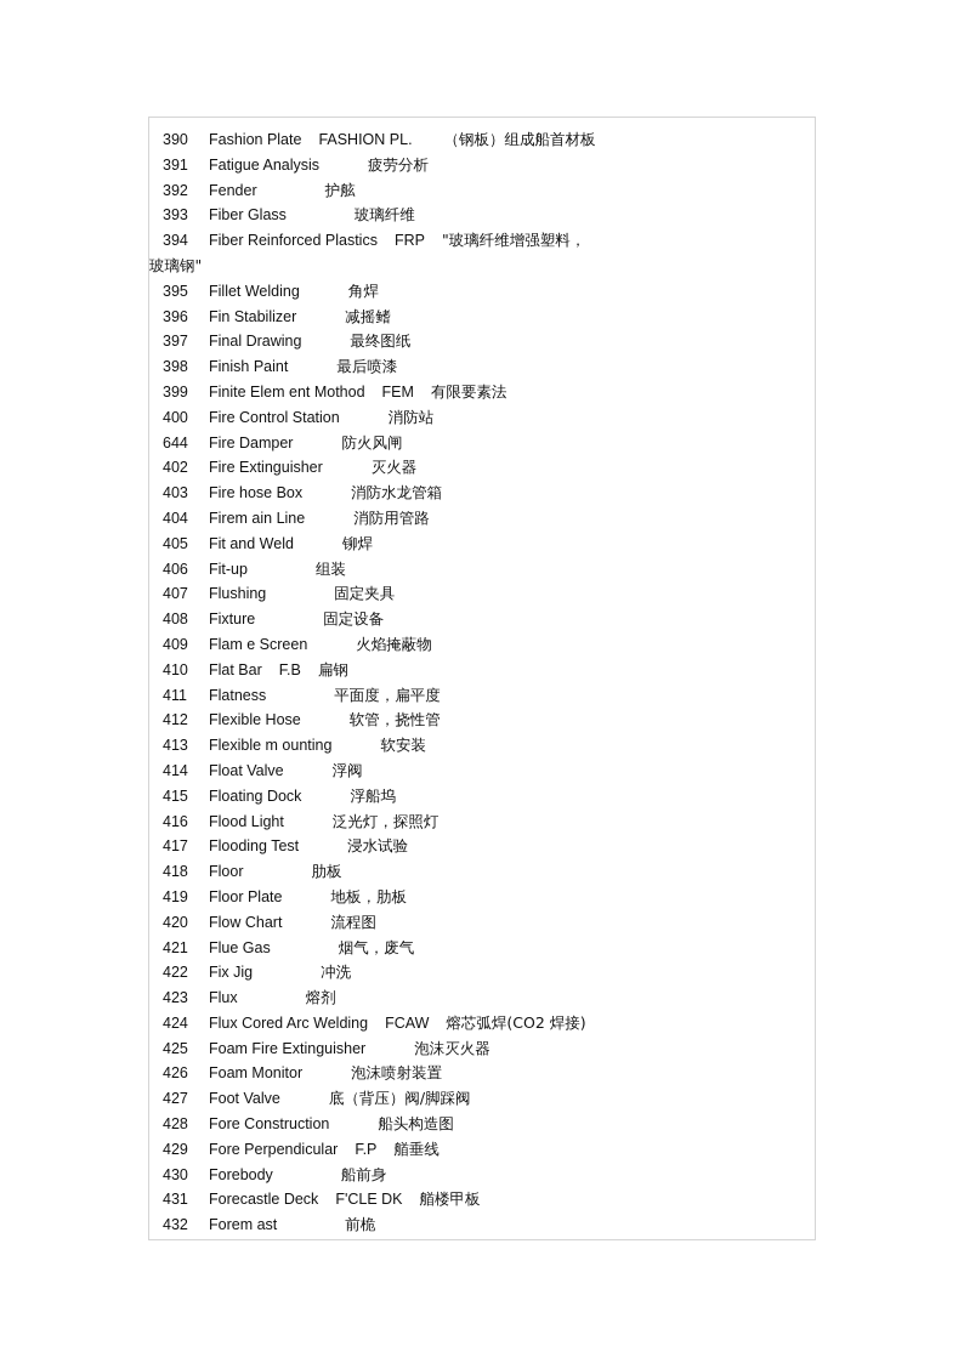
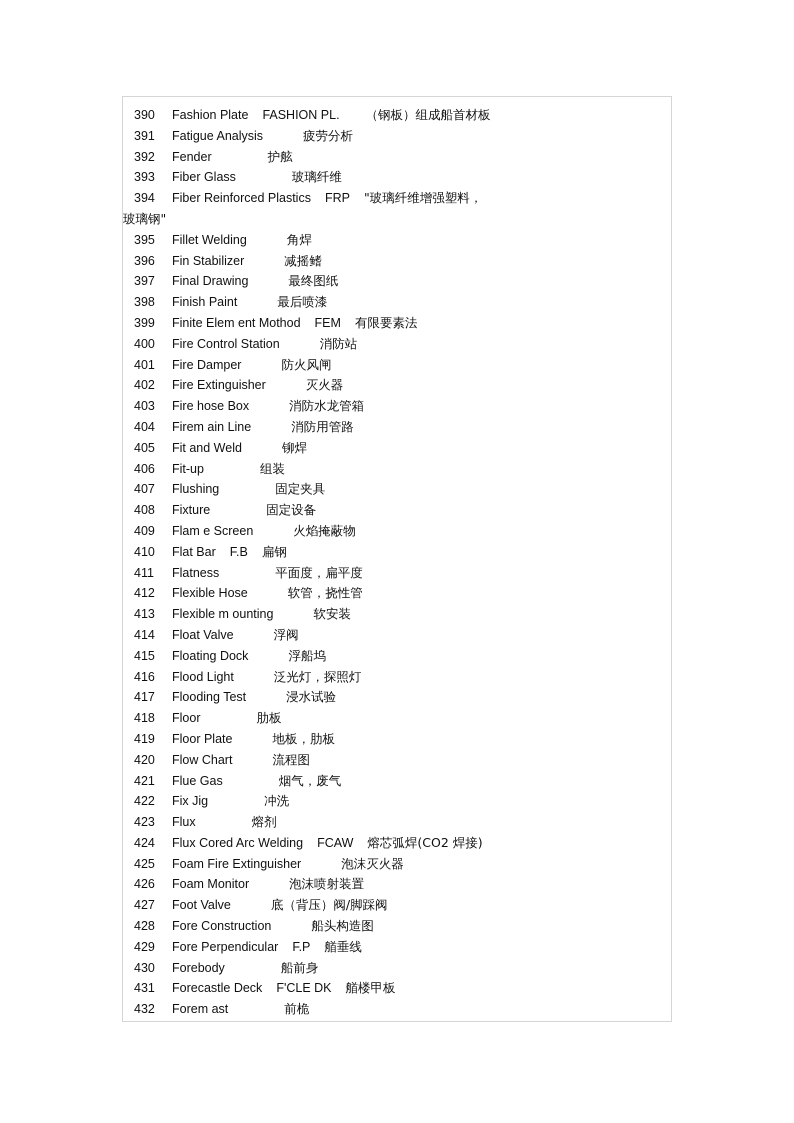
  390 Fashion Plate FASHION PL. （钢板）组成船首材板
  391 Fatigue Analysis 疲劳分析
  392 Fender 护舷
  393 Fiber Glass 玻璃纤维
  394 Fiber Reinforced Plastics FRP "玻璃纤维增强塑料，
  玻璃钢"
  395 Fillet Welding 角焊
  396 Fin Stabilizer 减摇鳍
  397 Final Drawing 最终图纸
  398 Finish Paint 最后喷漆
  399 Finite Elem ent Mothod FEM 有限要素法
  400 Fire Control Station 消防站
- 644 Fire Damper 防火风闸
+ 401 Fire Damper 防火风闸
  402 Fire Extinguisher 灭火器
  403 Fire hose Box 消防水龙管箱
  404 Firem ain Line 消防用管路
  405 Fit and Weld 铆焊
  406 Fit-up 组装
  407 Flushing 固定夹具
  408 Fixture 固定设备
  409 Flam e Screen 火焰掩蔽物
  410 Flat Bar F.B 扁钢
  411 Flatness 平面度，扁平度
  412 Flexible Hose 软管，挠性管
  413 Flexible m ounting 软安装
  414 Float Valve 浮阀
  415 Floating Dock 浮船坞
  416 Flood Light 泛光灯，探照灯
  417 Flooding Test 浸水试验
  418 Floor 肋板
  419 Floor Plate 地板，肋板
  420 Flow Chart 流程图
  421 Flue Gas 烟气，废气
  422 Fix Jig 冲洗
  423 Flux 熔剂
  424 Flux Cored Arc Welding FCAW 熔芯弧焊(CO2 焊接)
  425 Foam Fire Extinguisher 泡沫灭火器
  426 Foam Monitor 泡沫喷射装置
  427 Foot Valve 底（背压）阀/脚踩阀
  428 Fore Construction 船头构造图
  429 Fore Perpendicular F.P 艏垂线
  430 Forebody 船前身
  431 Forecastle Deck F'CLE DK 艏楼甲板
  432 Forem ast 前桅
